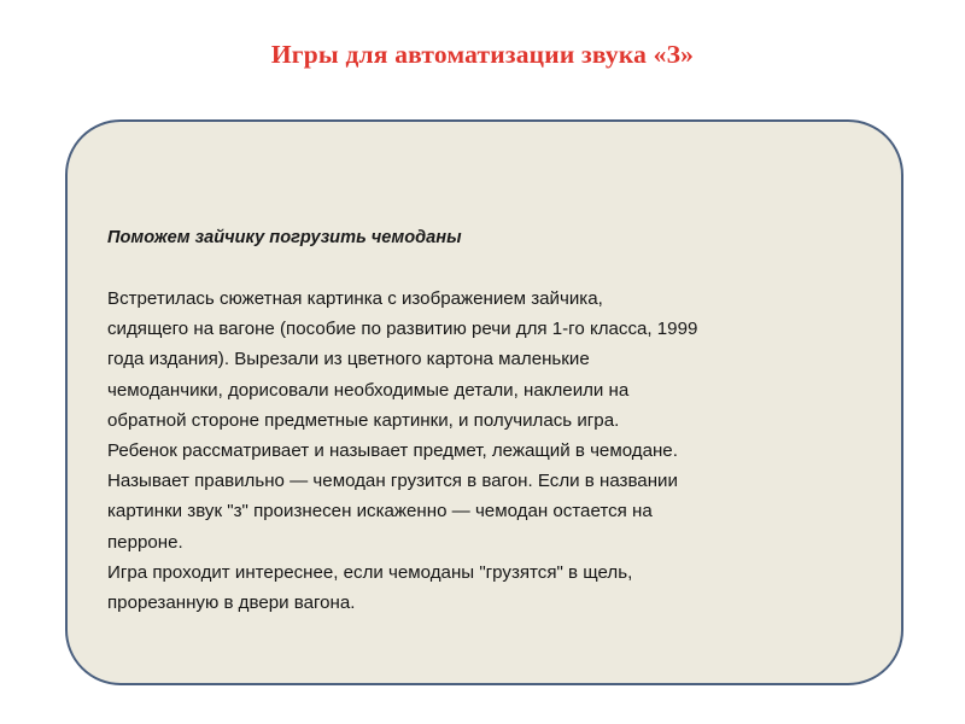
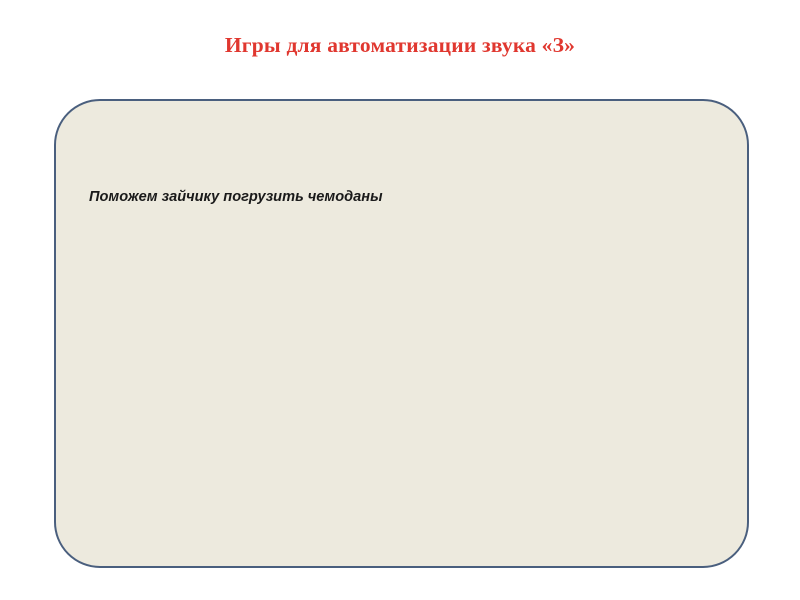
  Игры для автоматизации звука «З»
  Поможем зайчику погрузить чемоданы
- Встретилась сюжетная картинка с изображением зайчика,
- сидящего на вагоне (пособие по развитию речи для 1-го класса, 1999
- года издания). Вырезали из цветного картона маленькие
- чемоданчики, дорисовали необходимые детали, наклеили на
- обратной стороне предметные картинки, и получилась игра.
- Ребенок рассматривает и называет предмет, лежащий в чемодане.
- Называет правильно — чемодан грузится в вагон. Если в названии
- картинки звук "з" произнесен искаженно — чемодан остается на
- перроне.
- Игра проходит интереснее, если чемоданы "грузятся" в щель,
- прорезанную в двери вагона.
